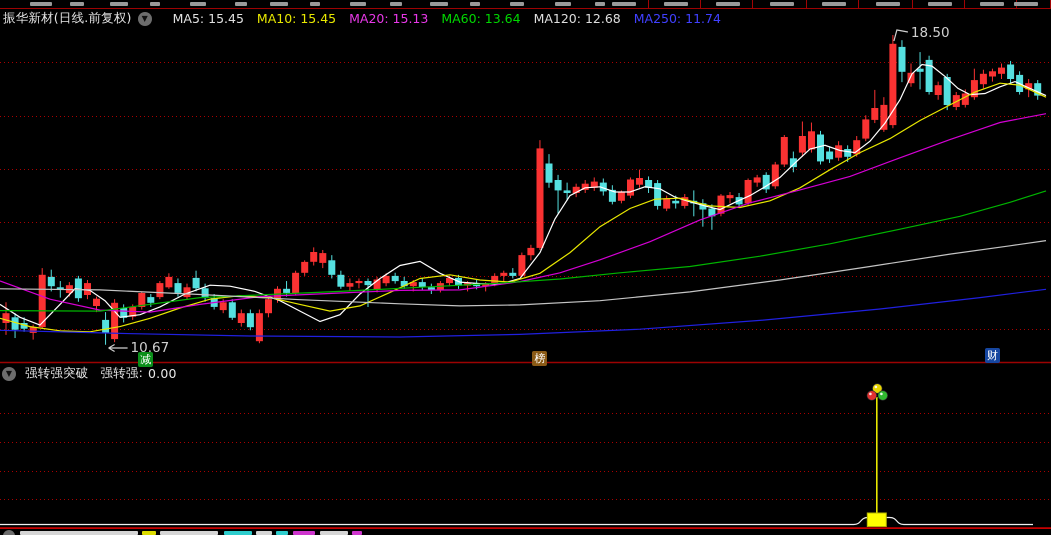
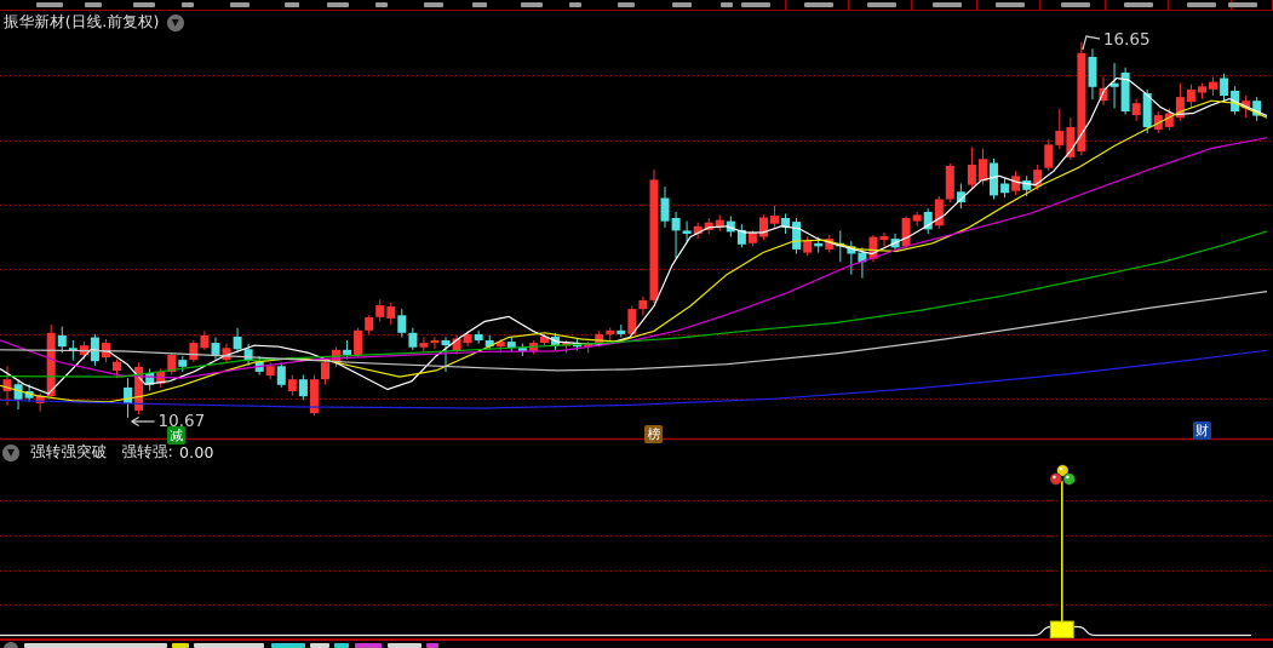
  振华新材(日线.前复权)
  ▼
- MA5: 15.45
- MA10: 15.45
- MA20: 15.13
- MA60: 13.64
- MA120: 12.68
- MA250: 11.74
- 18.50
+ 16.65
  10.67
  减
  榜
  财
  ▼
  强转强突破
  强转强:
  0.00
